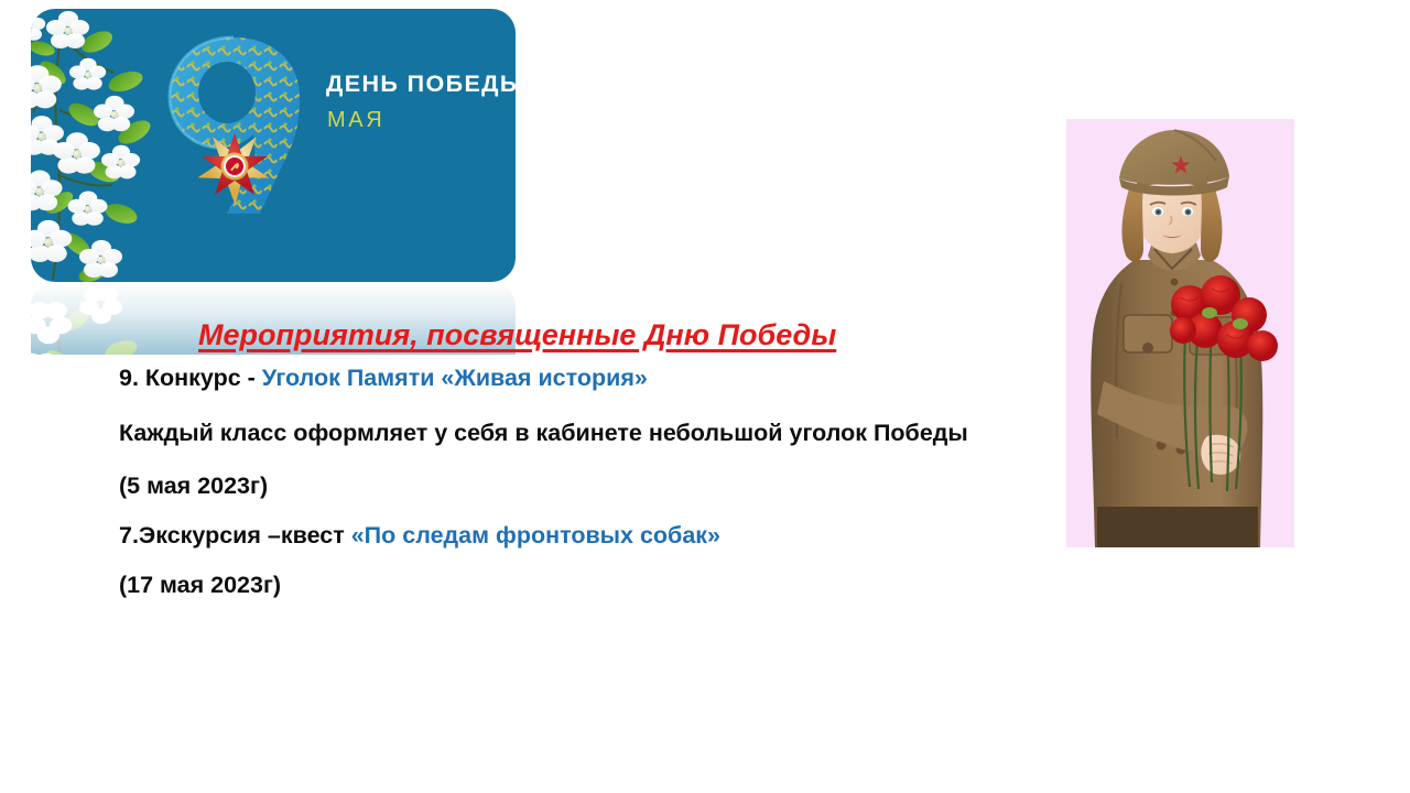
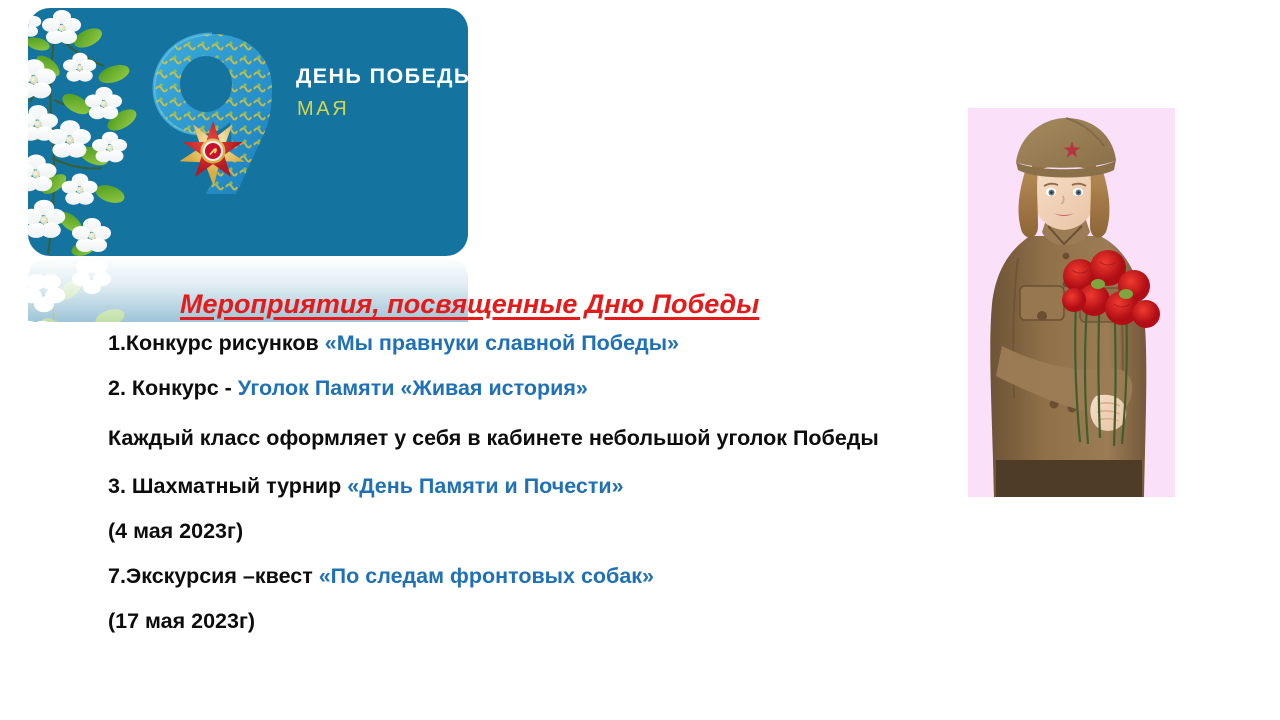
  ДЕНЬ ПОБЕДЫ
  МАЯ
  Мероприятия, посвященные Дню Победы
+ 1.Конкурс рисунков «Мы правнуки славной Победы»
- 9. Конкурс - Уголок Памяти «Живая история»
+ 2. Конкурс - Уголок Памяти «Живая история»
  Каждый класс оформляет у себя в кабинете небольшой уголок Победы
+ 3. Шахматный турнир «День Памяти и Почести»
- (5 мая 2023г)
+ (4 мая 2023г)
  7.Экскурсия –квест «По следам фронтовых собак»
  (17 мая 2023г)
